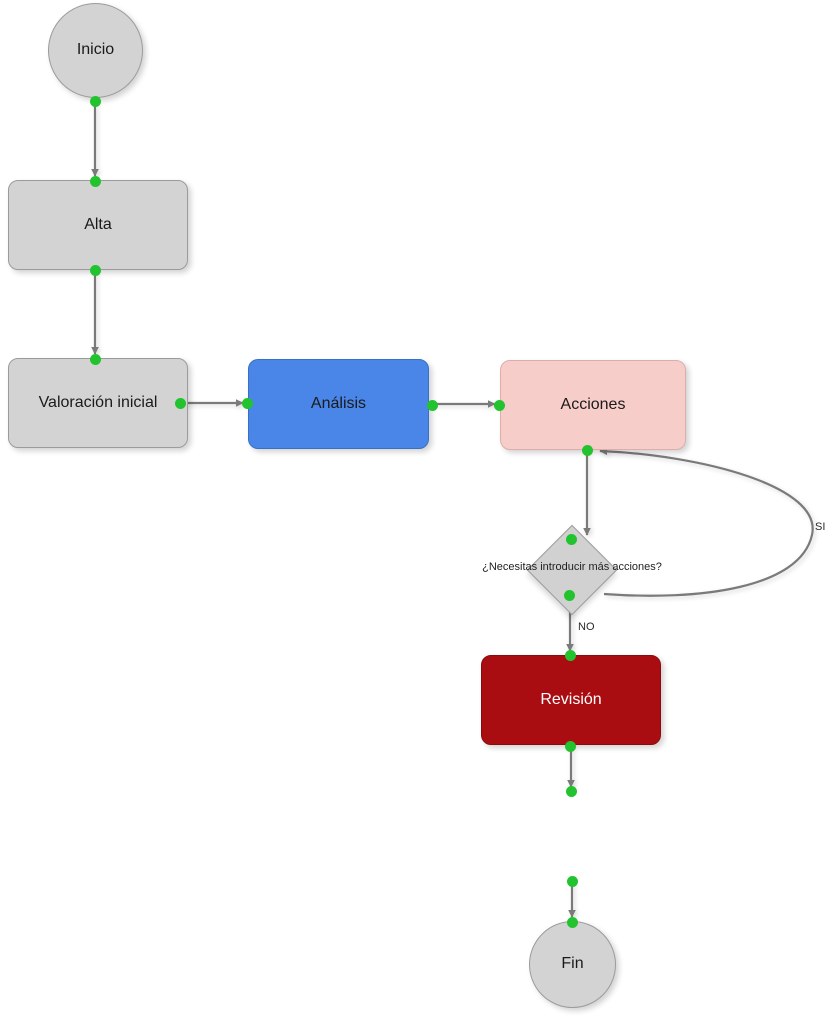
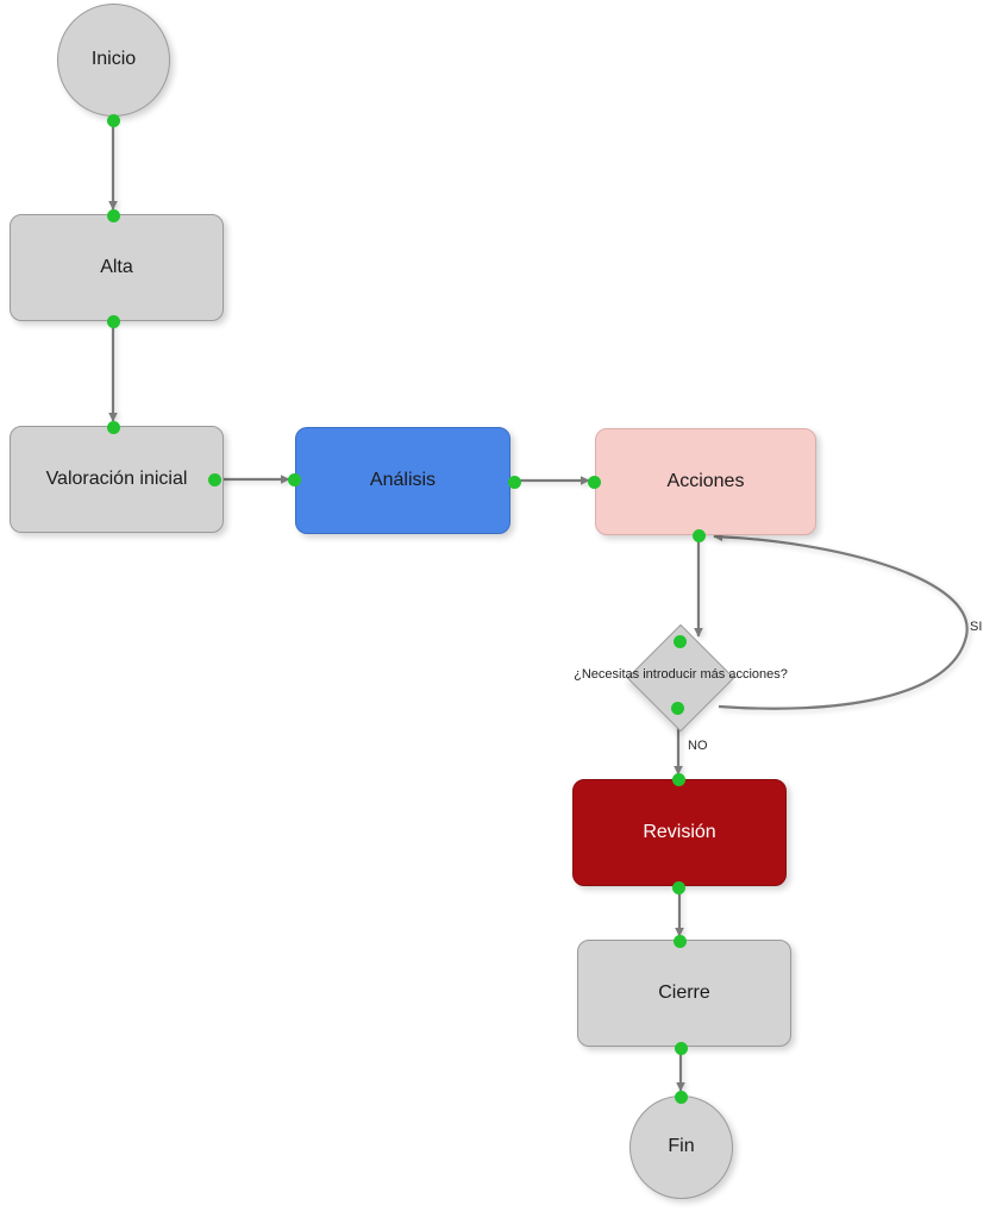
  Inicio
  Alta
  Valoración inicial
  Análisis
  Acciones
  ¿Necesitas introducir más acciones?
  Revisión
+ Cierre
  Fin
  SI
  NO
